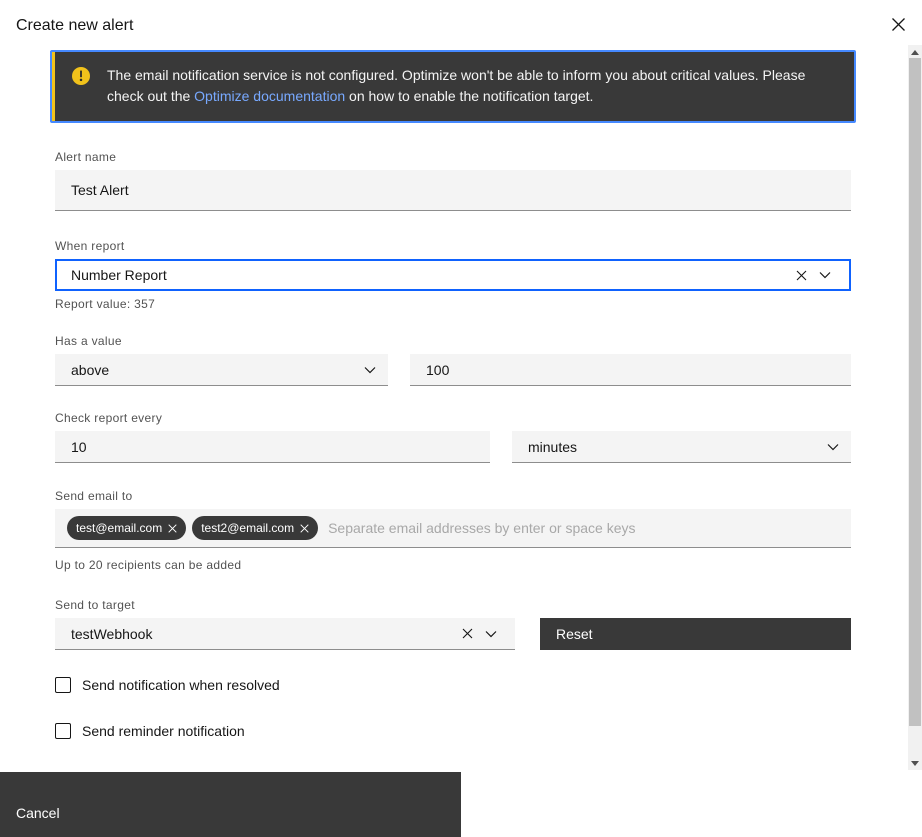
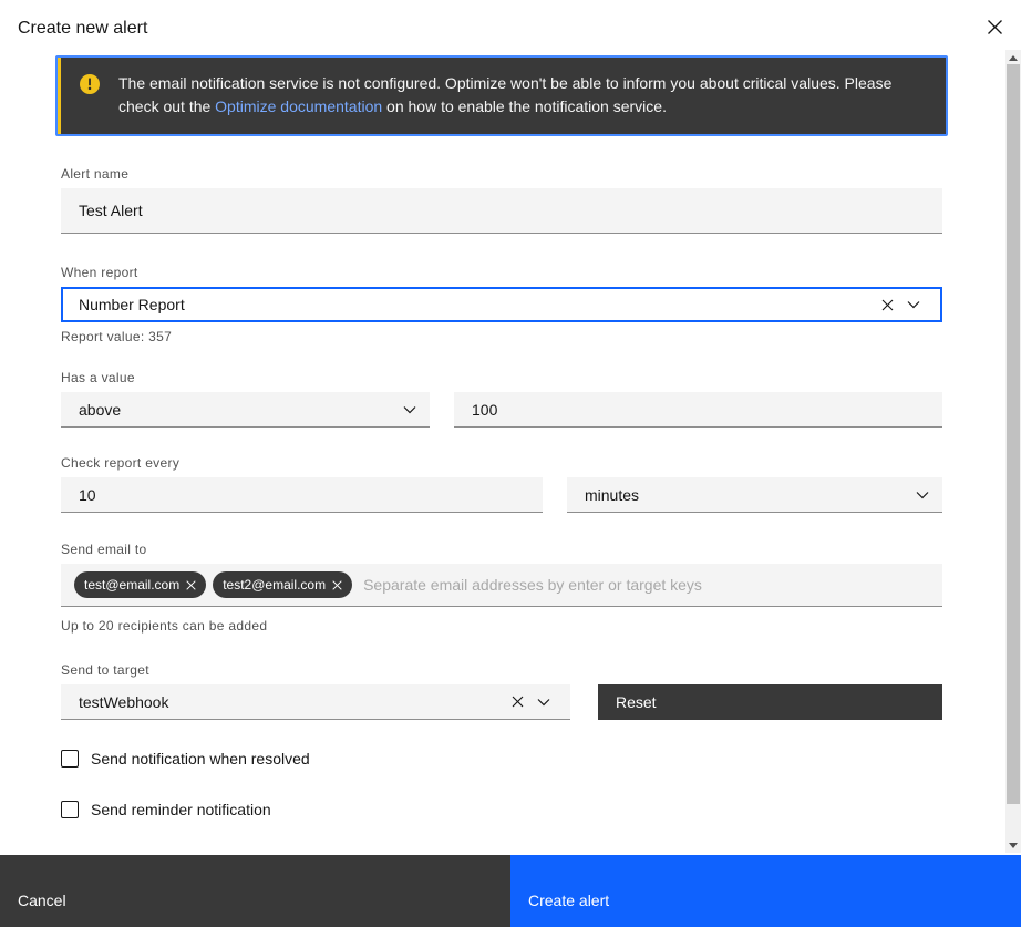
  Create new alert
- The email notification service is not configured. Optimize won't be able to inform you about critical values. Please check out the Optimize documentation on how to enable the notification target.
+ The email notification service is not configured. Optimize won't be able to inform you about critical values. Please check out the Optimize documentation on how to enable the notification service.
  Alert name
  Test Alert
  When report
  Number Report
  Report value: 357
  Has a value
  above
  100
  Check report every
  10
  minutes
  Send email to
  test@email.com
  test2@email.com
- Separate email addresses by enter or space keys
+ Separate email addresses by enter or target keys
  Up to 20 recipients can be added
  Send to target
  testWebhook
  Reset
  Send notification when resolved
  Send reminder notification
  Cancel
+ Create alert
